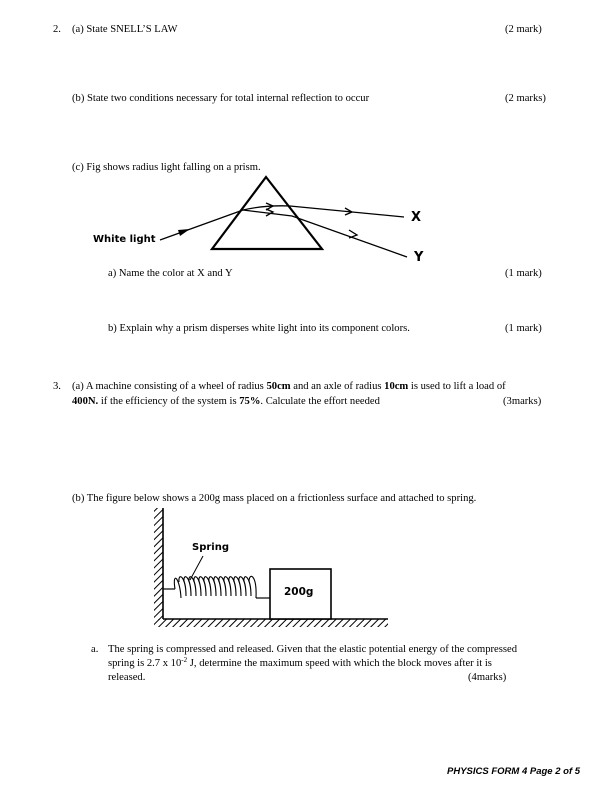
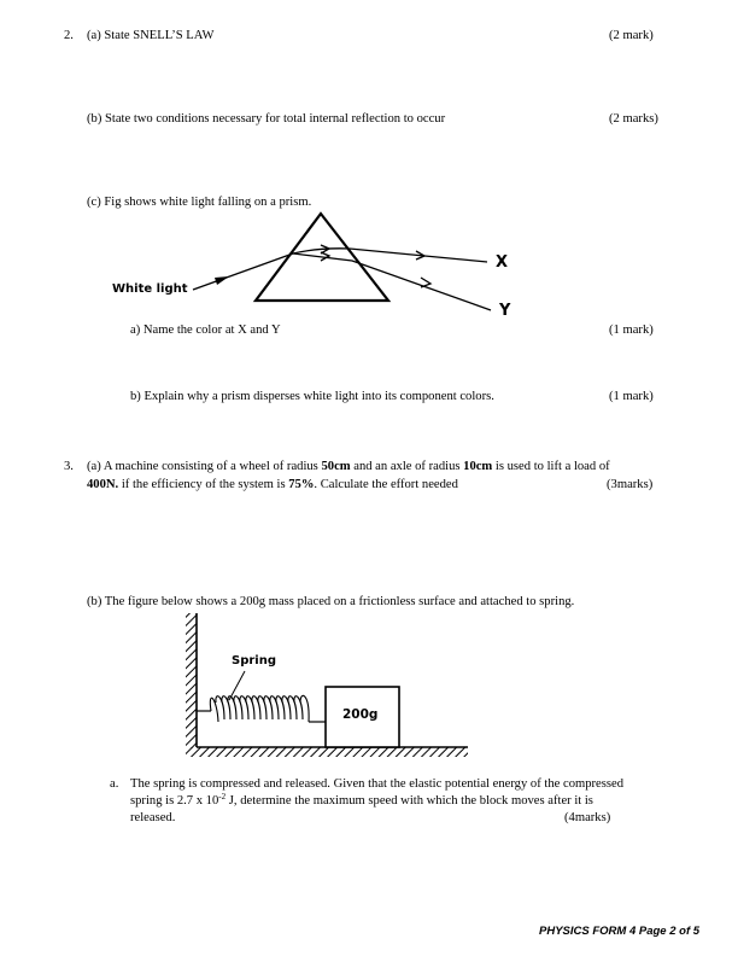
  2.
  (a) State SNELL’S LAW
  (2 mark)
  (b) State two conditions necessary for total internal reflection to occur
  (2 marks)
- (c) Fig shows radius light falling on a prism.
+ (c) Fig shows white light falling on a prism.
  White light
  X
  Y
  a) Name the color at X and Y
  (1 mark)
  b) Explain why a prism disperses white light into its component colors.
  (1 mark)
  3.
  (a) A machine consisting of a wheel of radius 50cm and an axle of radius 10cm is used to lift a load of
  400N. if the efficiency of the system is 75%. Calculate the effort needed
  (3marks)
  (b) The figure below shows a 200g mass placed on a frictionless surface and attached to spring.
  Spring
  200g
  a.
  The spring is compressed and released. Given that the elastic potential energy of the compressed
  spring is 2.7 x 10-2 J, determine the maximum speed with which the block moves after it is
  released.
  (4marks)
  PHYSICS FORM 4 Page 2 of 5
